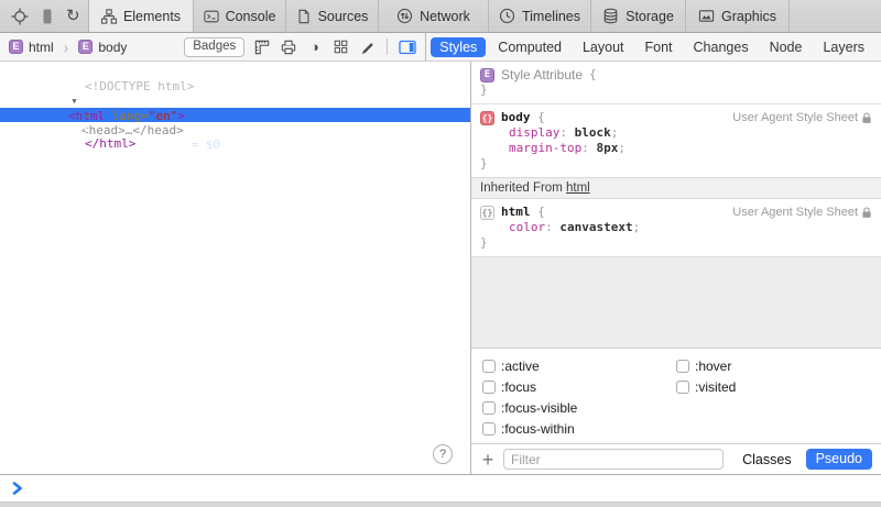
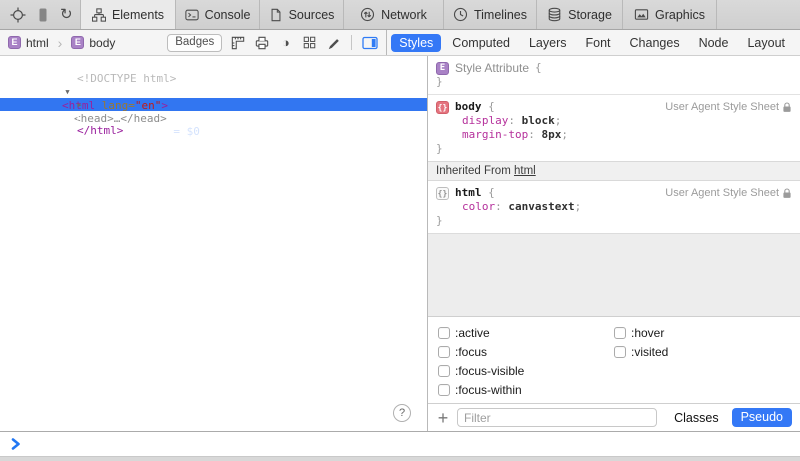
  ↻
  Elements
  Console
  Sources
  Network
  Timelines
  Storage
  Graphics
  E
  html
  ›
  E
  body
  Badges
  ◑
  Styles
  Computed
- Layout
+ Layers
  Font
  Changes
  Node
- Layers
+ Layout
  <!DOCTYPE html>
  ▼ <html lang="en">
  ▶ ead>…</head>
  ▶ <body>…</body> = $0
  </html>
  ?
  E
  Style Attribute
  {
  }
  {}
  body
  {
  User Agent Style Sheet
  display
  :
  block
  ;
  margin-top
  :
  8px
  ;
  }
  Inherited From html
  {}
  html
  {
  User Agent Style Sheet
  color
  :
  canvastext
  ;
  }
  :active
  :focus
  :focus-visible
  :focus-within
  :hover
  :visited
  +
  Filter
  Classes
  Pseudo
